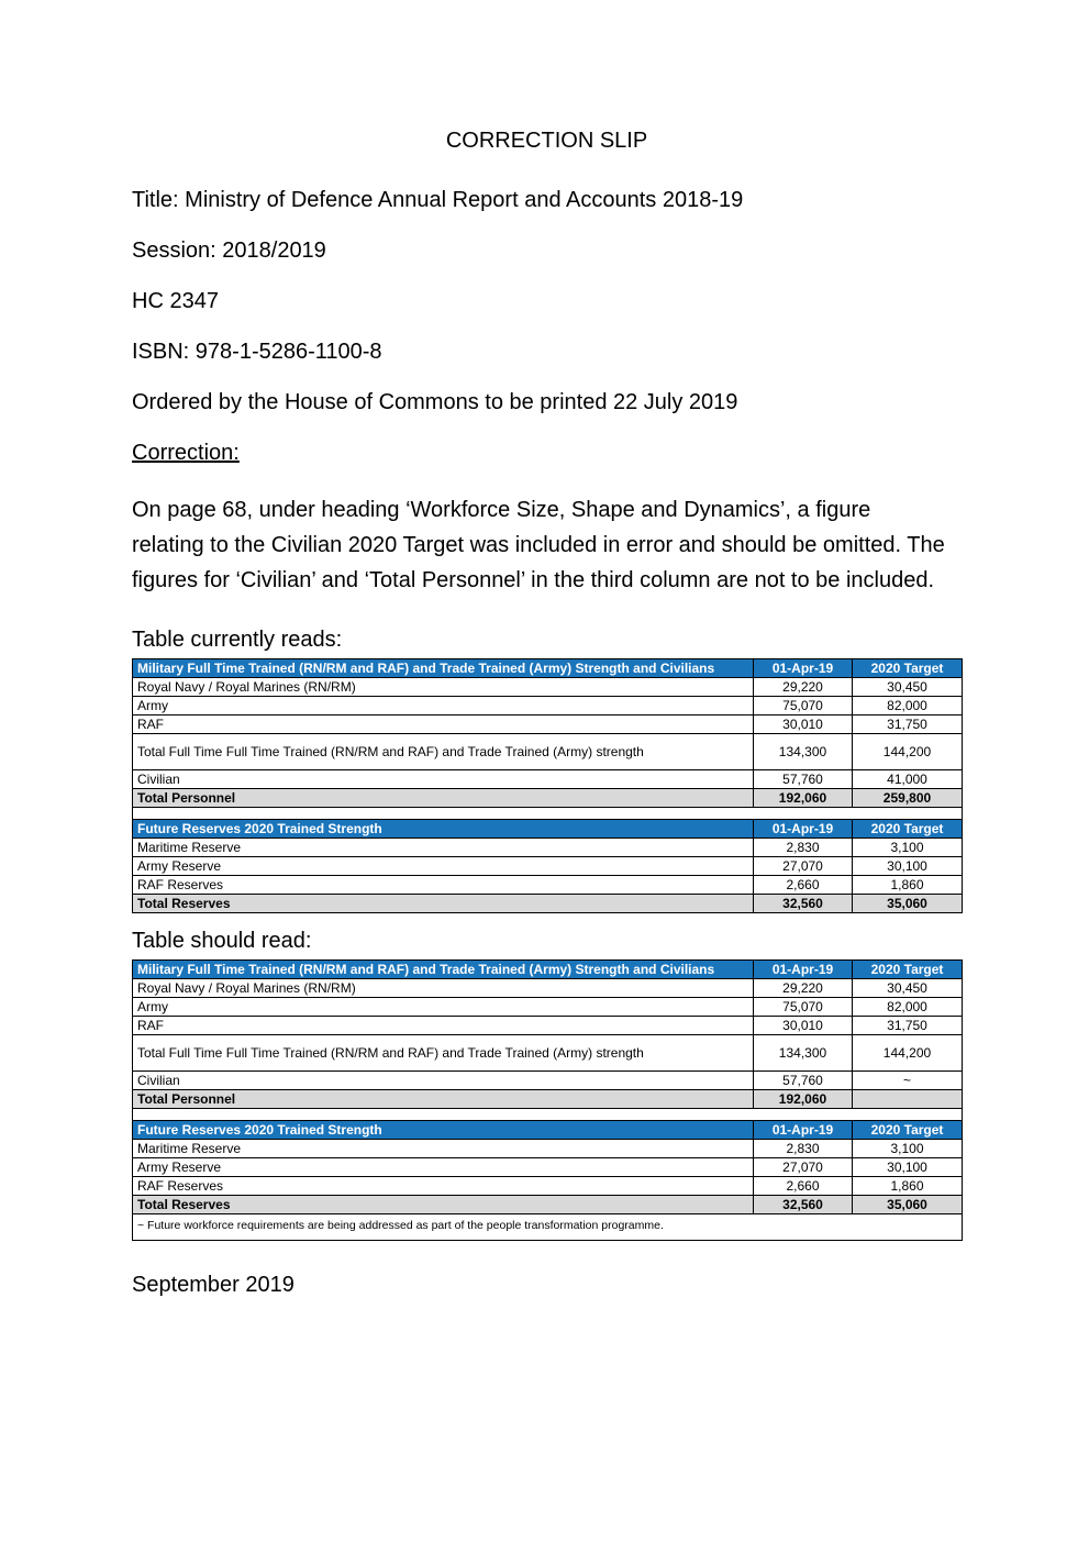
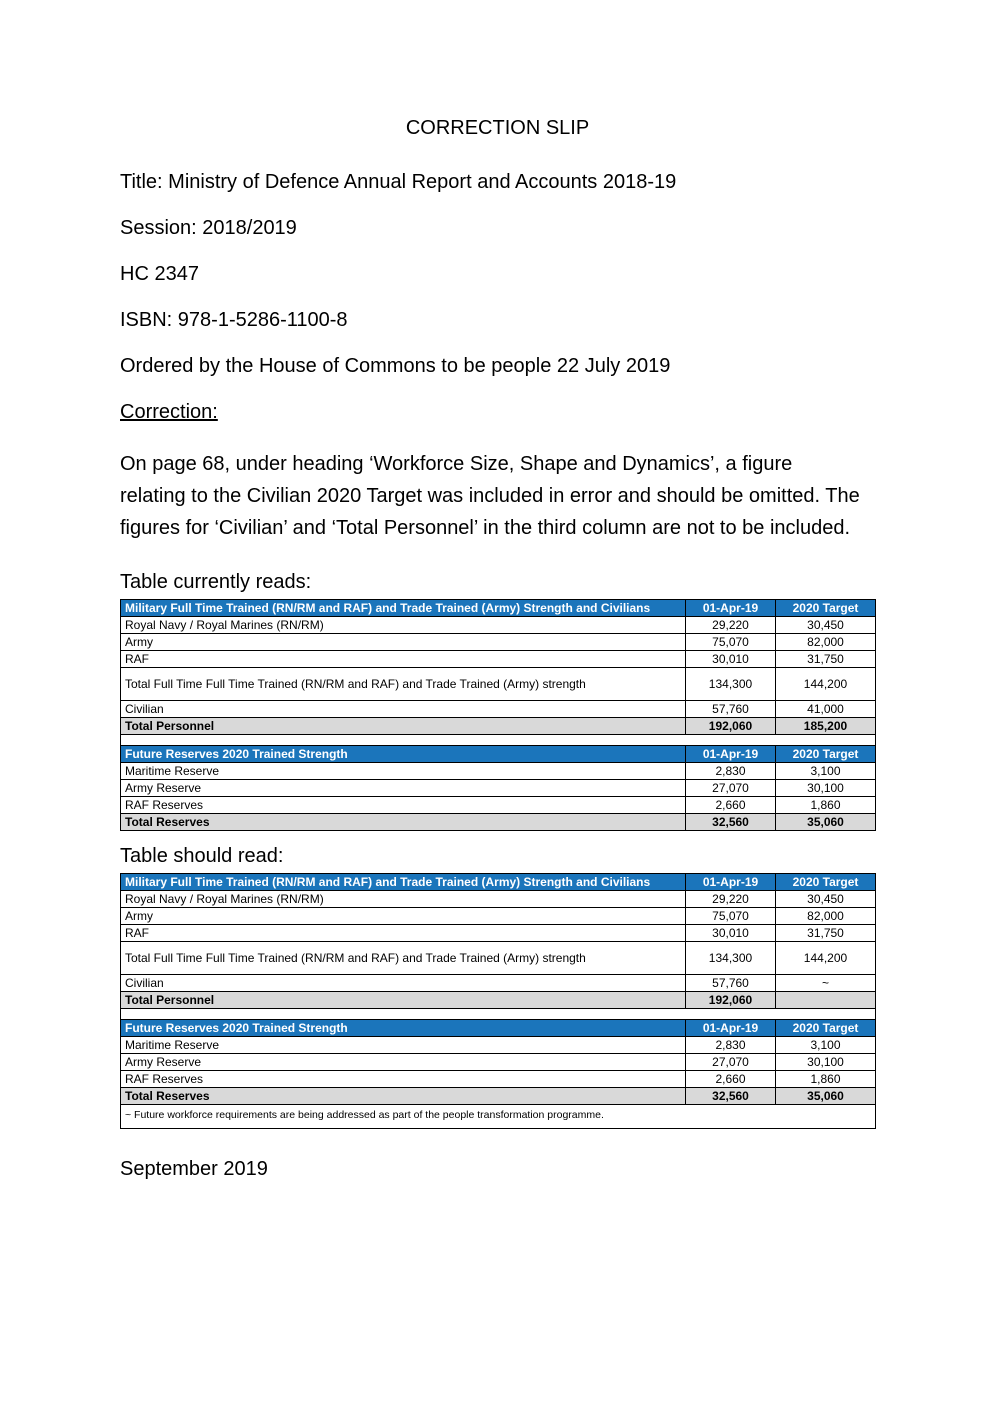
  CORRECTION SLIP
  Title: Ministry of Defence Annual Report and Accounts 2018-19
  Session: 2018/2019
  HC 2347
  ISBN: 978-1-5286-1100-8
- Ordered by the House of Commons to be printed 22 July 2019
+ Ordered by the House of Commons to be people 22 July 2019
  Correction:
  On page 68, under heading ‘Workforce Size, Shape and Dynamics’, a figure relating to the Civilian 2020 Target was included in error and should be omitted. The figures for ‘Civilian’ and ‘Total Personnel’ in the third column are not to be included.
  Table currently reads:
  Military Full Time Trained (RN/RM and RAF) and Trade Trained (Army) Strength and Civilians	01-Apr-19	2020 Target
  Royal Navy / Royal Marines (RN/RM)	29,220	30,450
  Army	75,070	82,000
  RAF	30,010	31,750
  Total Full Time Full Time Trained (RN/RM and RAF) and Trade Trained (Army) strength	134,300	144,200
  Civilian	57,760	41,000
- Total Personnel	192,060	259,800
+ Total Personnel	192,060	185,200
  Future Reserves 2020 Trained Strength	01-Apr-19	2020 Target
  Maritime Reserve	2,830	3,100
  Army Reserve	27,070	30,100
  RAF Reserves	2,660	1,860
  Total Reserves	32,560	35,060
  Table should read:
  Military Full Time Trained (RN/RM and RAF) and Trade Trained (Army) Strength and Civilians	01-Apr-19	2020 Target
  Royal Navy / Royal Marines (RN/RM)	29,220	30,450
  Army	75,070	82,000
  RAF	30,010	31,750
  Total Full Time Full Time Trained (RN/RM and RAF) and Trade Trained (Army) strength	134,300	144,200
  Civilian	57,760	~
  Total Personnel	192,060
  Future Reserves 2020 Trained Strength	01-Apr-19	2020 Target
  Maritime Reserve	2,830	3,100
  Army Reserve	27,070	30,100
  RAF Reserves	2,660	1,860
  Total Reserves	32,560	35,060
  ~ Future workforce requirements are being addressed as part of the people transformation programme.
  September 2019
